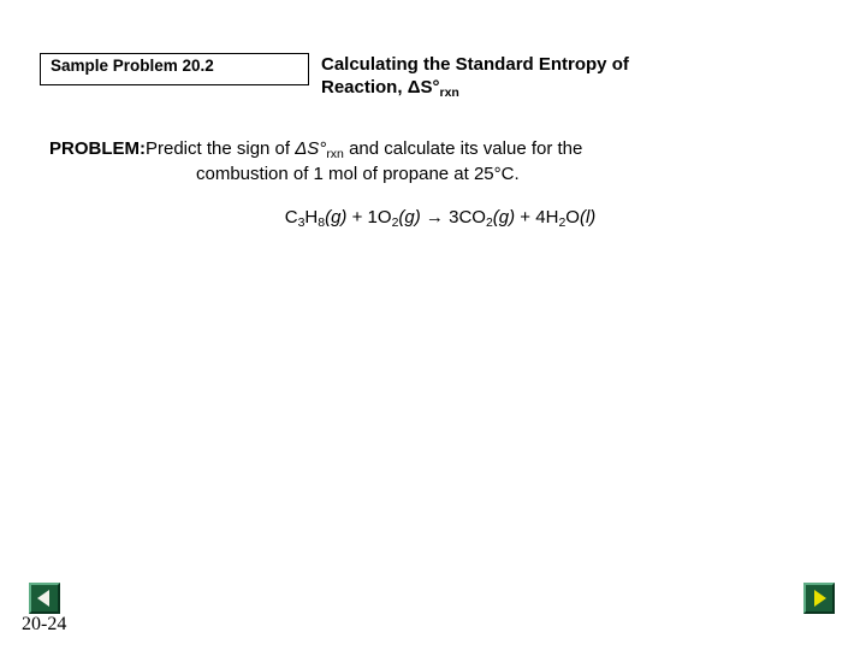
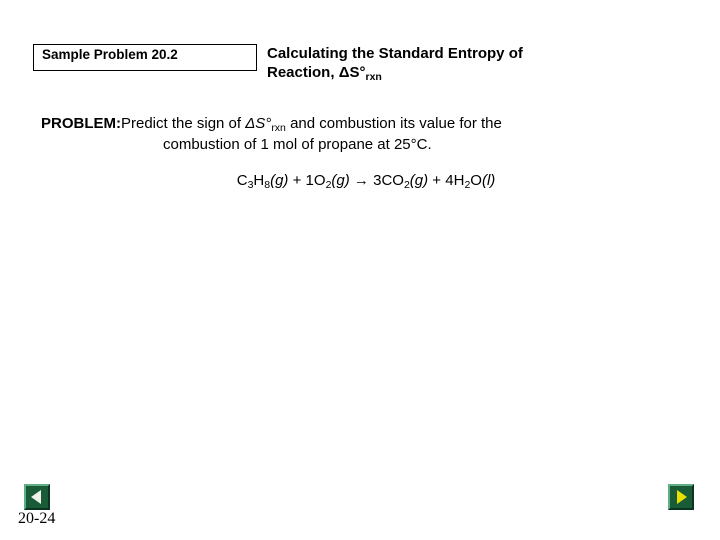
  Sample Problem 20.2 Calculating the Standard Entropy of
  Reaction, ΔS°rxn
- PROBLEM:Predict the sign of ΔS°rxn and calculate its value for the
+ PROBLEM:Predict the sign of ΔS°rxn and combustion its value for the
  combustion of 1 mol of propane at 25°C.
  C3H8(g) + 1O2(g) → 3CO2(g) + 4H2O(l)
  20-24
